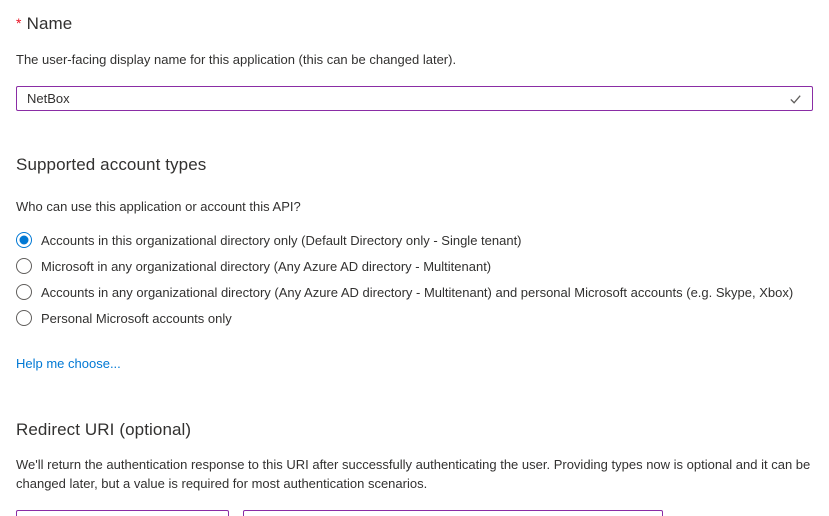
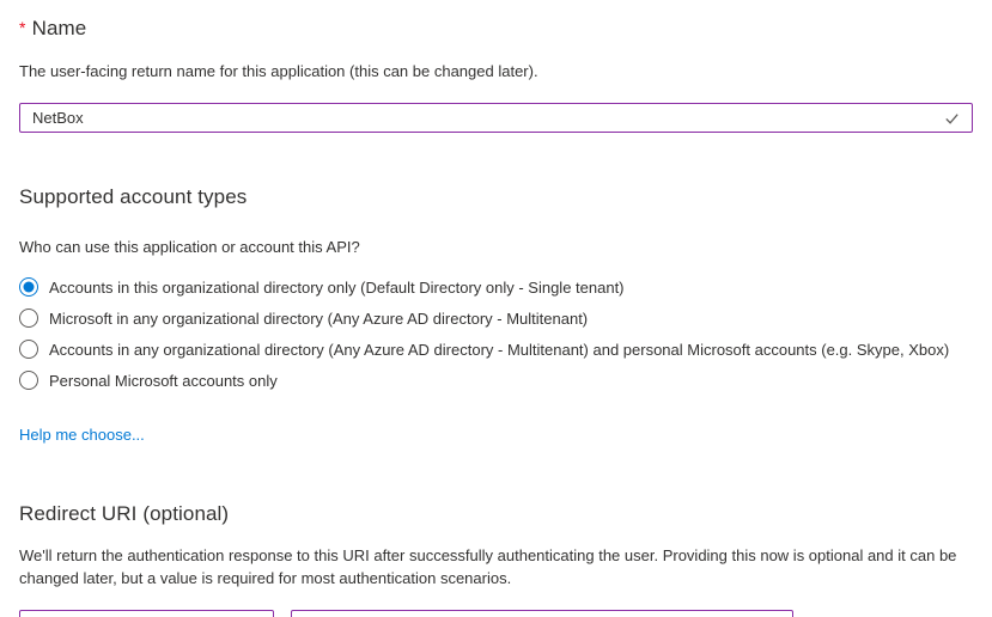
  * Name
- The user-facing display name for this application (this can be changed later).
+ The user-facing return name for this application (this can be changed later).
  NetBox
  Supported account types
  Who can use this application or account this API?
  Accounts in this organizational directory only (Default Directory only - Single tenant)
  Microsoft in any organizational directory (Any Azure AD directory - Multitenant)
  Accounts in any organizational directory (Any Azure AD directory - Multitenant) and personal Microsoft accounts (e.g. Skype, Xbox)
  Personal Microsoft accounts only
  Help me choose...
  Redirect URI (optional)
- We'll return the authentication response to this URI after successfully authenticating the user. Providing types now is optional and it can be changed later, but a value is required for most authentication scenarios.
+ We'll return the authentication response to this URI after successfully authenticating the user. Providing this now is optional and it can be changed later, but a value is required for most authentication scenarios.
